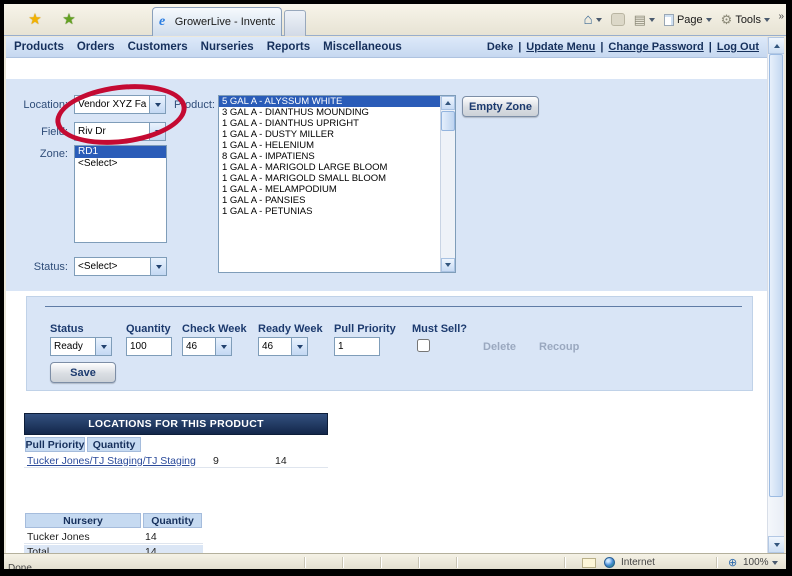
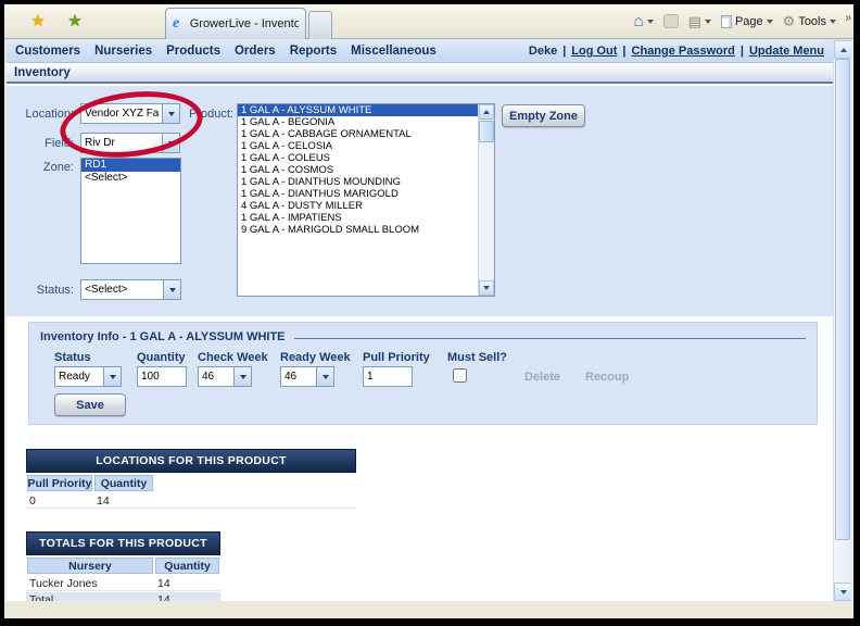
  GrowerLive - Invento
  Page
  Tools
- Products
+ Customers
- Orders
+ Nurseries
- Customers
+ Products
- Nurseries
+ Orders
  Reports
  Miscellaneous
  Deke
  |
- Update Menu
+ Log Out
  |
  Change Password
  |
- Log Out
+ Update Menu
+ Inventory
  Location:
  Vendor XYZ Fa
  Field:
  Riv Dr
  Zone:
  RD1
  <Select>
  Status:
  <Select>
  Product:
- 5 GAL A - ALYSSUM WHITE
+ 1 GAL A - ALYSSUM WHITE
+ 1 GAL A - BEGONIA
+ 1 GAL A - CABBAGE ORNAMENTAL
+ 1 GAL A - CELOSIA
+ 1 GAL A - COLEUS
+ 1 GAL A - COSMOS
- 3 GAL A - DIANTHUS MOUNDING
+ 1 GAL A - DIANTHUS MOUNDING
- 1 GAL A - DIANTHUS UPRIGHT
+ 1 GAL A - DIANTHUS MARIGOLD
- 1 GAL A - DUSTY MILLER
+ 4 GAL A - DUSTY MILLER
- 1 GAL A - HELENIUM
- 8 GAL A - IMPATIENS
+ 1 GAL A - IMPATIENS
- 1 GAL A - MARIGOLD LARGE BLOOM
- 1 GAL A - MARIGOLD SMALL BLOOM
+ 9 GAL A - MARIGOLD SMALL BLOOM
- 1 GAL A - MELAMPODIUM
- 1 GAL A - PANSIES
- 1 GAL A - PETUNIAS
  Empty Zone
+ Inventory Info - 1 GAL A - ALYSSUM WHITE
  Status
  Quantity
  Check Week
  Ready Week
  Pull Priority
  Must Sell?
  Ready
  100
  46
  46
  1
  Delete
  Recoup
  Save
  LOCATIONS FOR THIS PRODUCT
  Pull Priority
  Quantity
- Tucker Jones/TJ Staging/TJ Staging
- 9
+ 0
  14
+ TOTALS FOR THIS PRODUCT
  Nursery
  Quantity
  Tucker Jones
  14
  Total
  14
- Done
- Internet
- 100%
